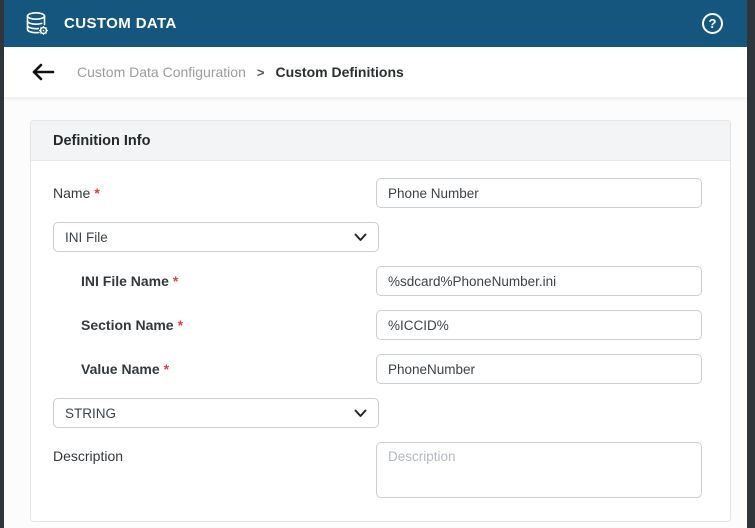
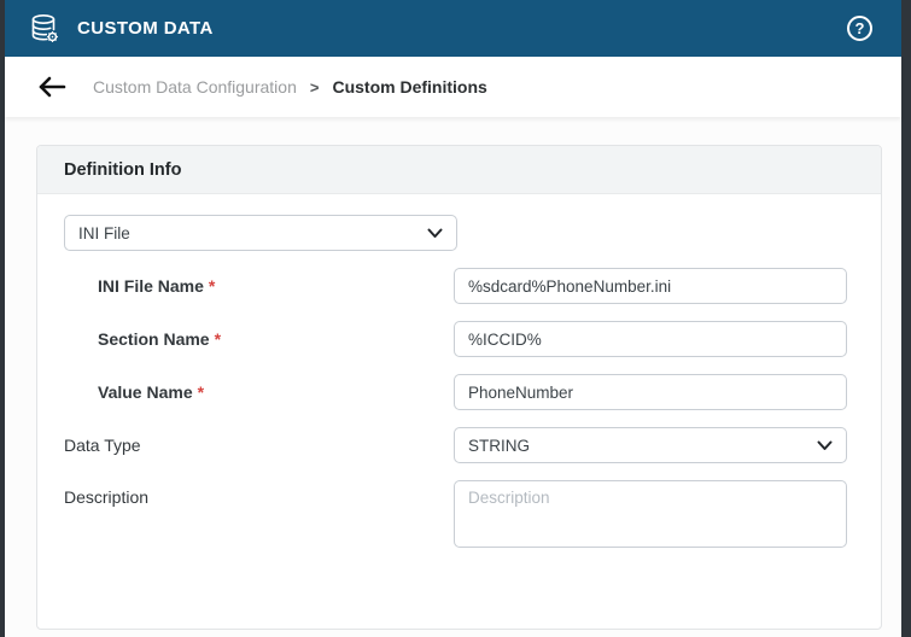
  CUSTOM DATA
  ?
  Custom Data Configuration
  >
  Custom Definitions
  Definition Info
- Name *
- Phone Number
  INI File
  INI File Name *
  %sdcard%PhoneNumber.ini
  Section Name *
  %ICCID%
  Value Name *
  PhoneNumber
+ Data Type
  STRING
  Description
  Description
